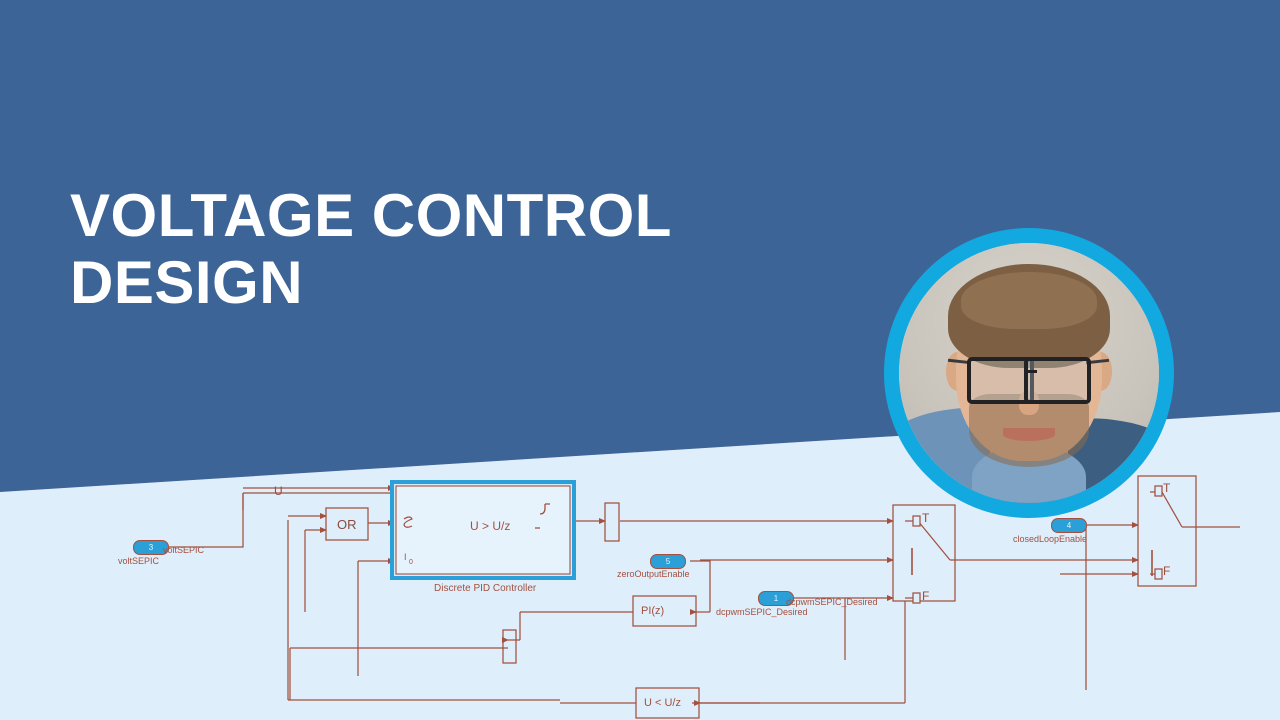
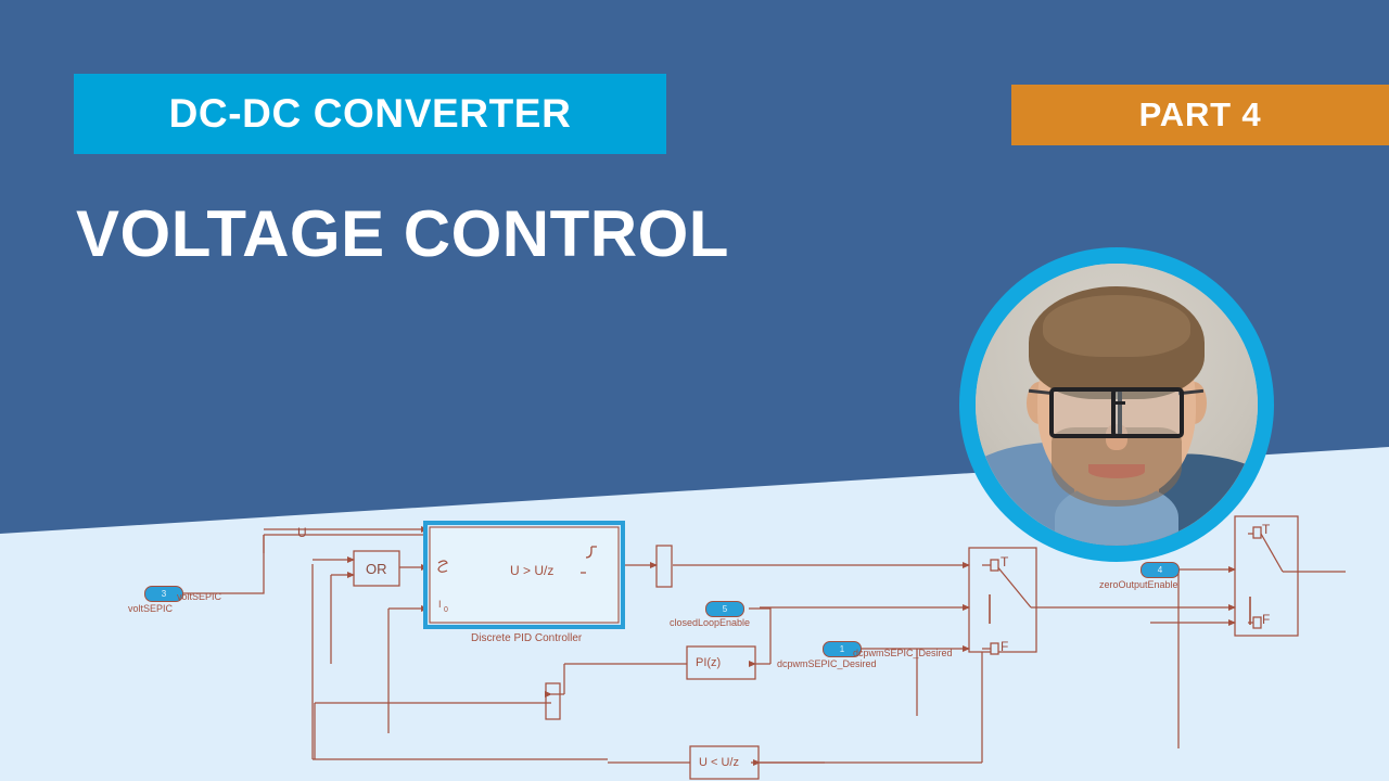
  3
  voltSEPIC
  voltSEPIC
  U
  OR
  U > U/z
  Discrete PID Controller
  I
  5
- zeroOutputEnable
+ closedLoopEnable
  PI(z)
  U < U/z
  1
  dcpwmSEPIC_Desired
  dcpwmSEPIC_Desired
  T
  F
  4
- closedLoopEnable
+ zeroOutputEnable
  T
  F
+ DC-DC CONVERTER
+ PART 4
  VOLTAGE CONTROL
- DESIGN
